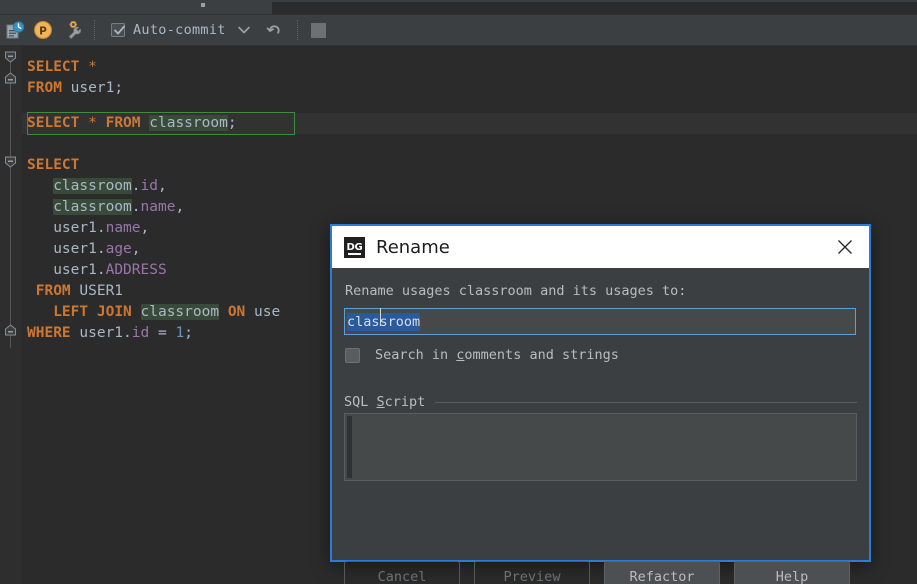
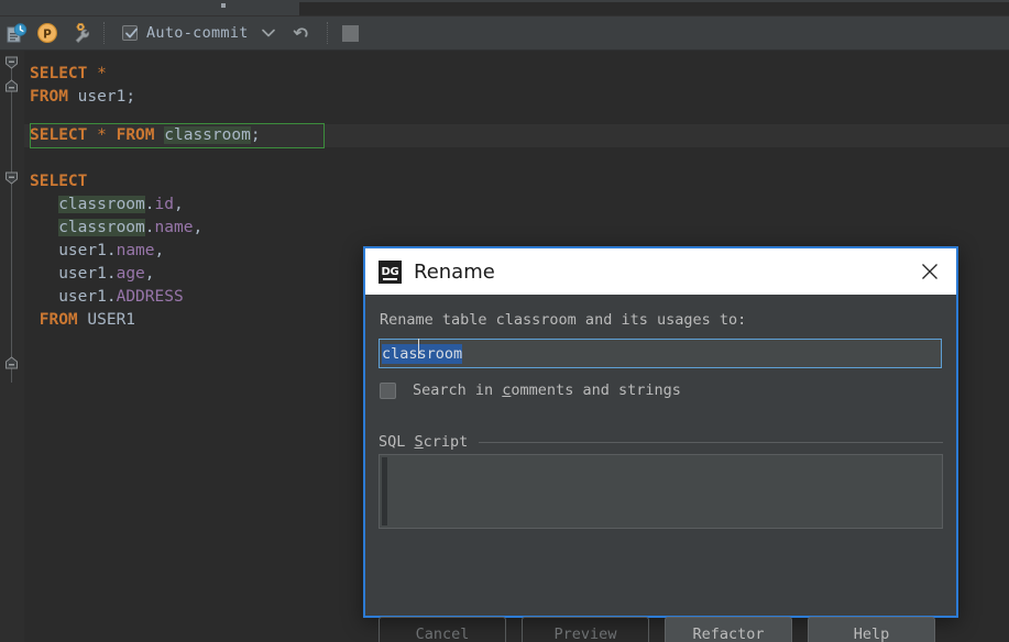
  P
  Auto-commit
  SELECT *
  FROM user1;
  SELECT * FROM classroom;
  SELECT
  classroom.id,
  classroom.name,
  user1.name,
  user1.age,
  user1.ADDRESS
  FROM USER1
- LEFT JOIN classroom ON use
- WHERE user1.id = 1;
  DG
  Rename
- Rename usages classroom and its usages to:
+ Rename table classroom and its usages to:
  classroom
  Search in comments and strings
  SQL Script
  Cancel
  Preview
  Refactor
  Help
